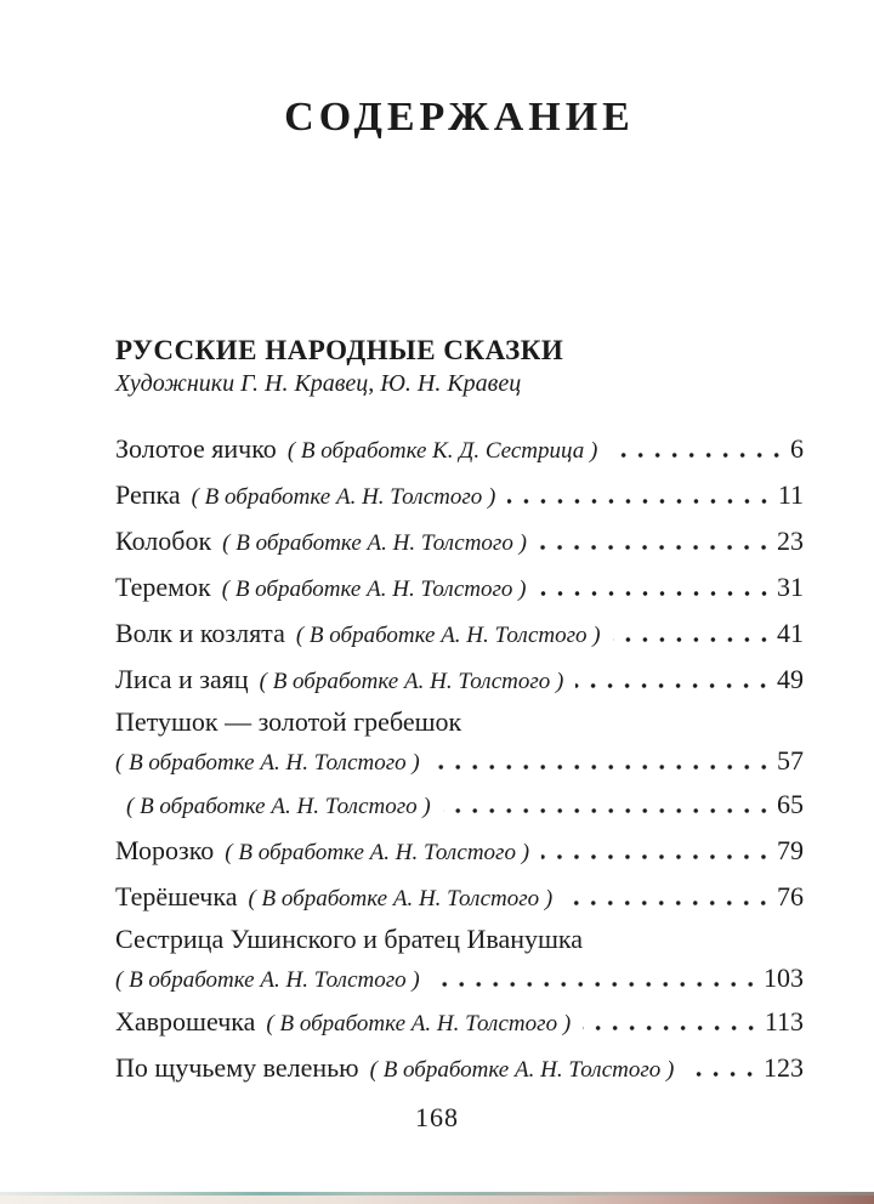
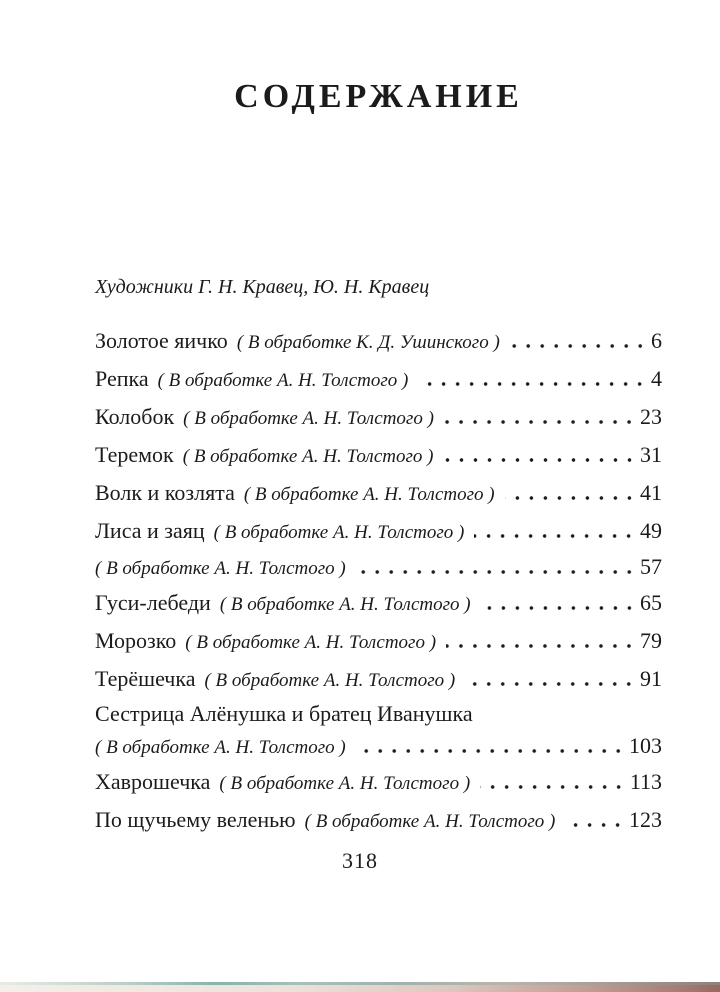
  СОДЕРЖАНИЕ
- РУССКИЕ НАРОДНЫЕ СКАЗКИ
  Художники Г. Н. Кравец, Ю. Н. Кравец
  Золотое яичко
- ( В обработке К. Д. Сестрица )
+ ( В обработке К. Д. Ушинского )
  6
  Репка
  ( В обработке А. Н. Толстого )
- 11
+ 4
  Колобок
  ( В обработке А. Н. Толстого )
  23
  Теремок
  ( В обработке А. Н. Толстого )
  31
  Волк и козлята
  ( В обработке А. Н. Толстого )
  41
  Лиса и заяц
  ( В обработке А. Н. Толстого )
  49
- Петушок — золотой гребешок
  ( В обработке А. Н. Толстого )
  57
+ Гуси-лебеди
  ( В обработке А. Н. Толстого )
  65
  Морозко
  ( В обработке А. Н. Толстого )
  79
  Терёшечка
  ( В обработке А. Н. Толстого )
- 76
+ 91
- Сестрица Ушинского и братец Иванушка
+ Сестрица Алёнушка и братец Иванушка
  ( В обработке А. Н. Толстого )
  103
  Хаврошечка
  ( В обработке А. Н. Толстого )
  113
  По щучьему веленью
  ( В обработке А. Н. Толстого )
  123
- 168
+ 318
